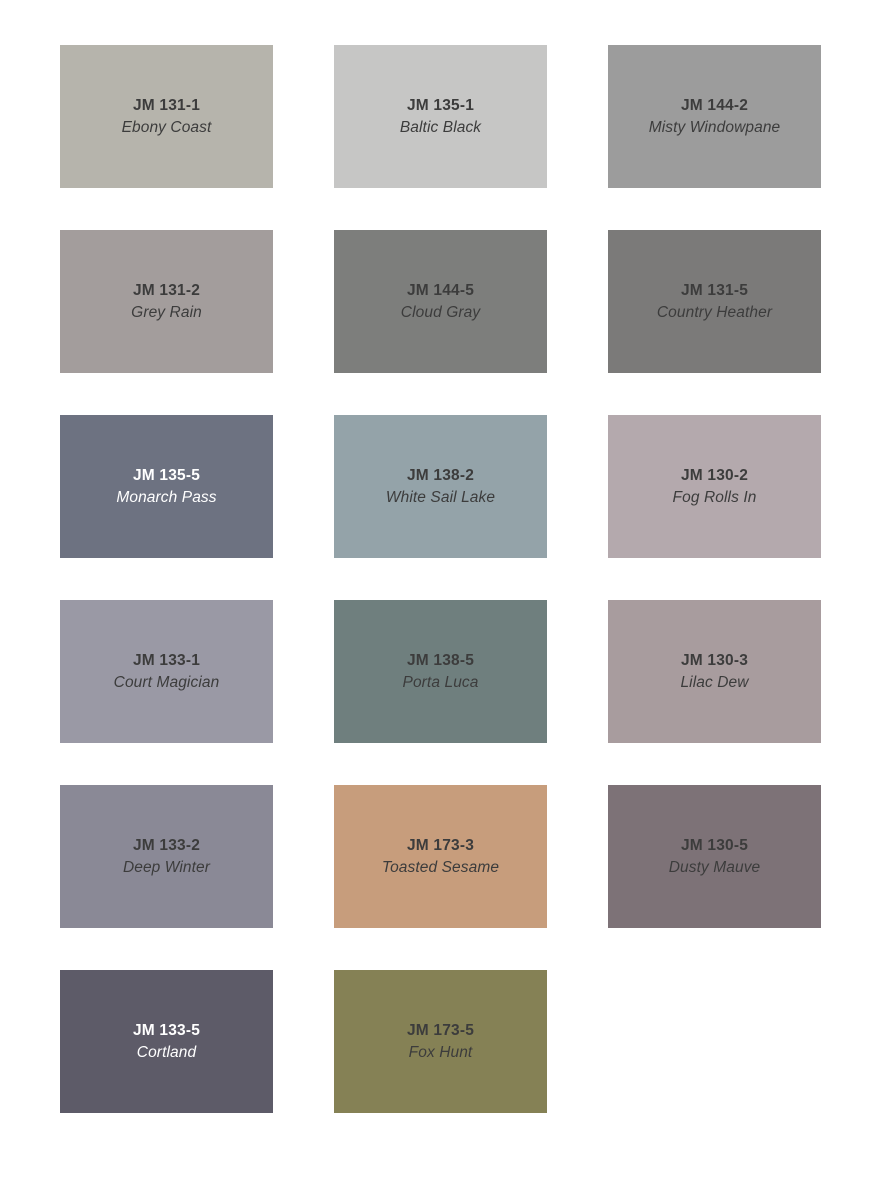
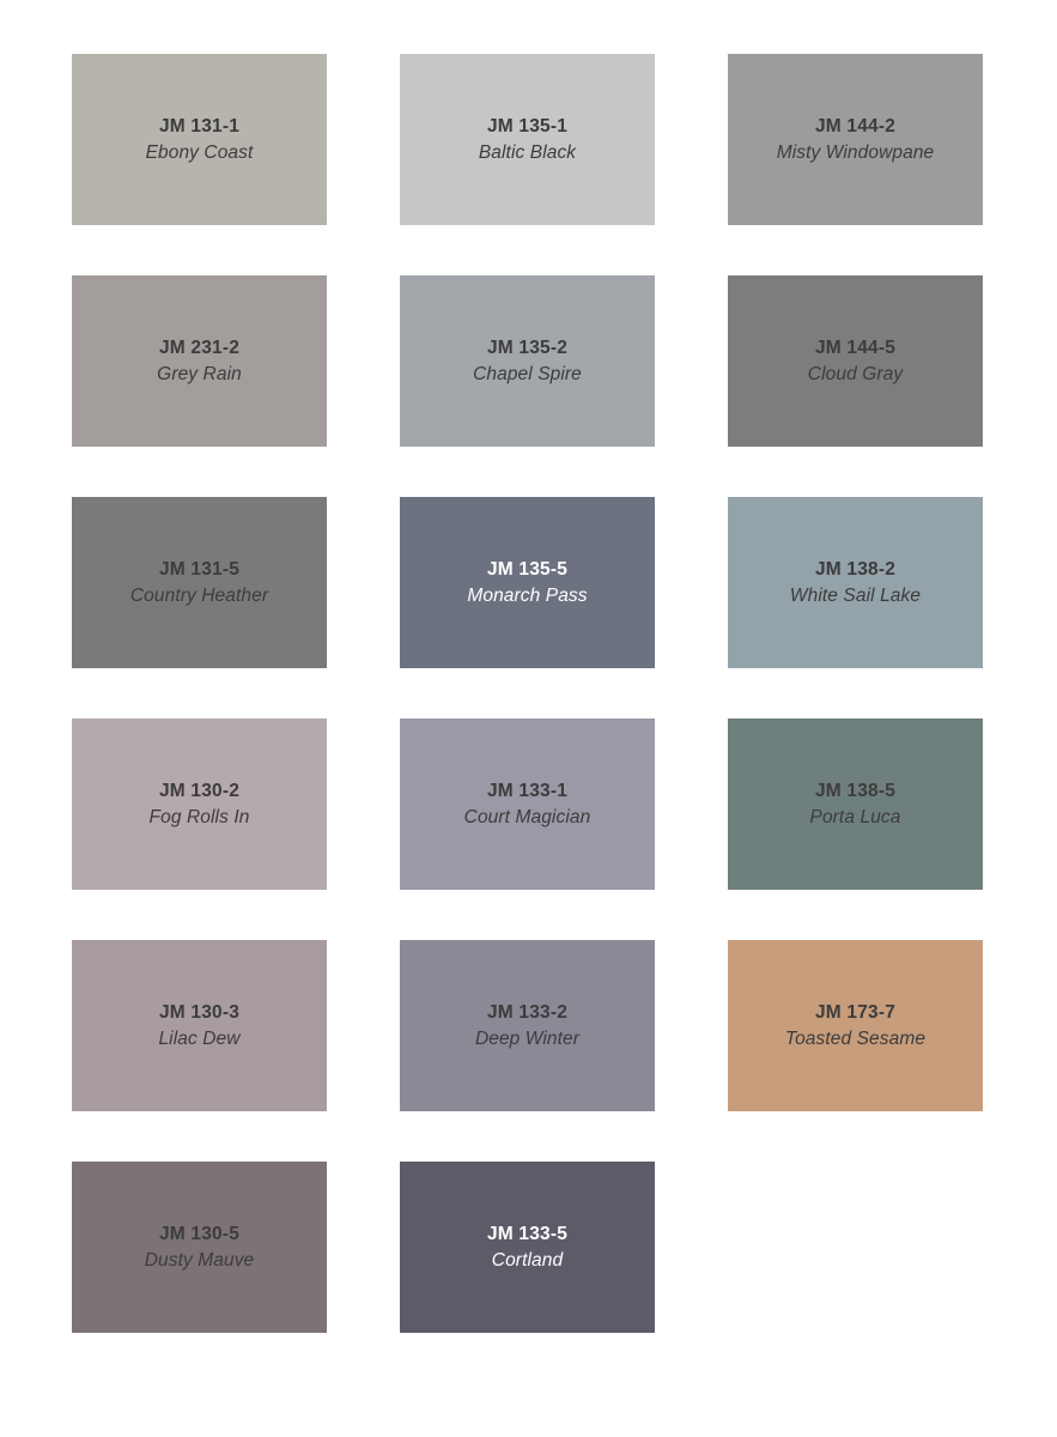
  JM 131-1
  Ebony Coast
  JM 135-1
  Baltic Black
  JM 144-2
  Misty Windowpane
- JM 131-2
+ JM 231-2
  Grey Rain
+ JM 135-2
+ Chapel Spire
  JM 144-5
  Cloud Gray
  JM 131-5
  Country Heather
  JM 135-5
  Monarch Pass
  JM 138-2
  White Sail Lake
  JM 130-2
  Fog Rolls In
  JM 133-1
  Court Magician
  JM 138-5
  Porta Luca
  JM 130-3
  Lilac Dew
  JM 133-2
  Deep Winter
- JM 173-3
+ JM 173-7
  Toasted Sesame
  JM 130-5
  Dusty Mauve
  JM 133-5
  Cortland
- JM 173-5
- Fox Hunt
